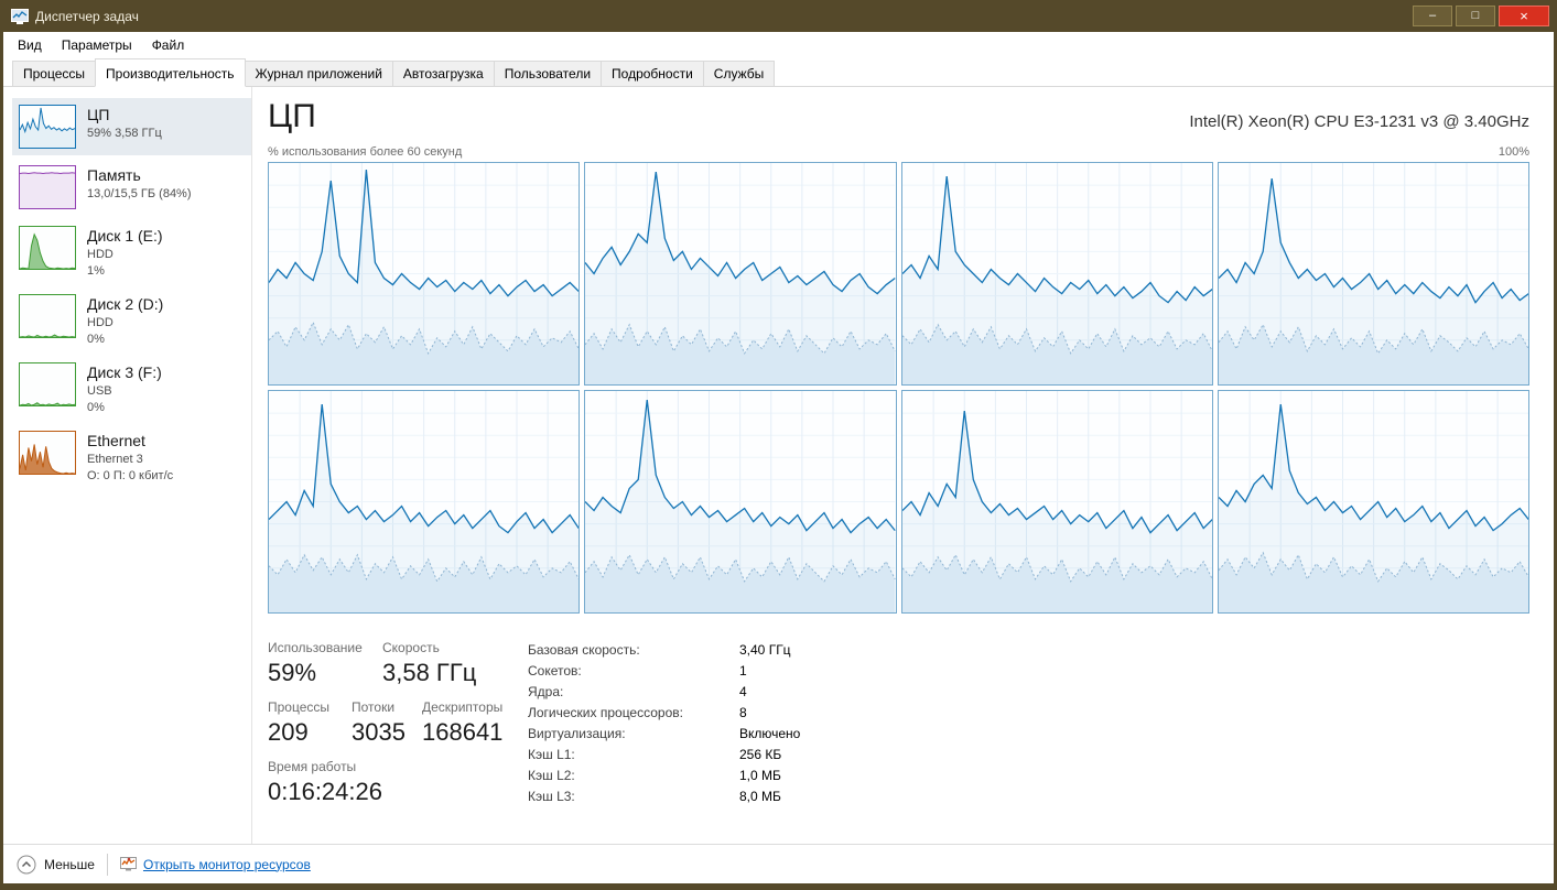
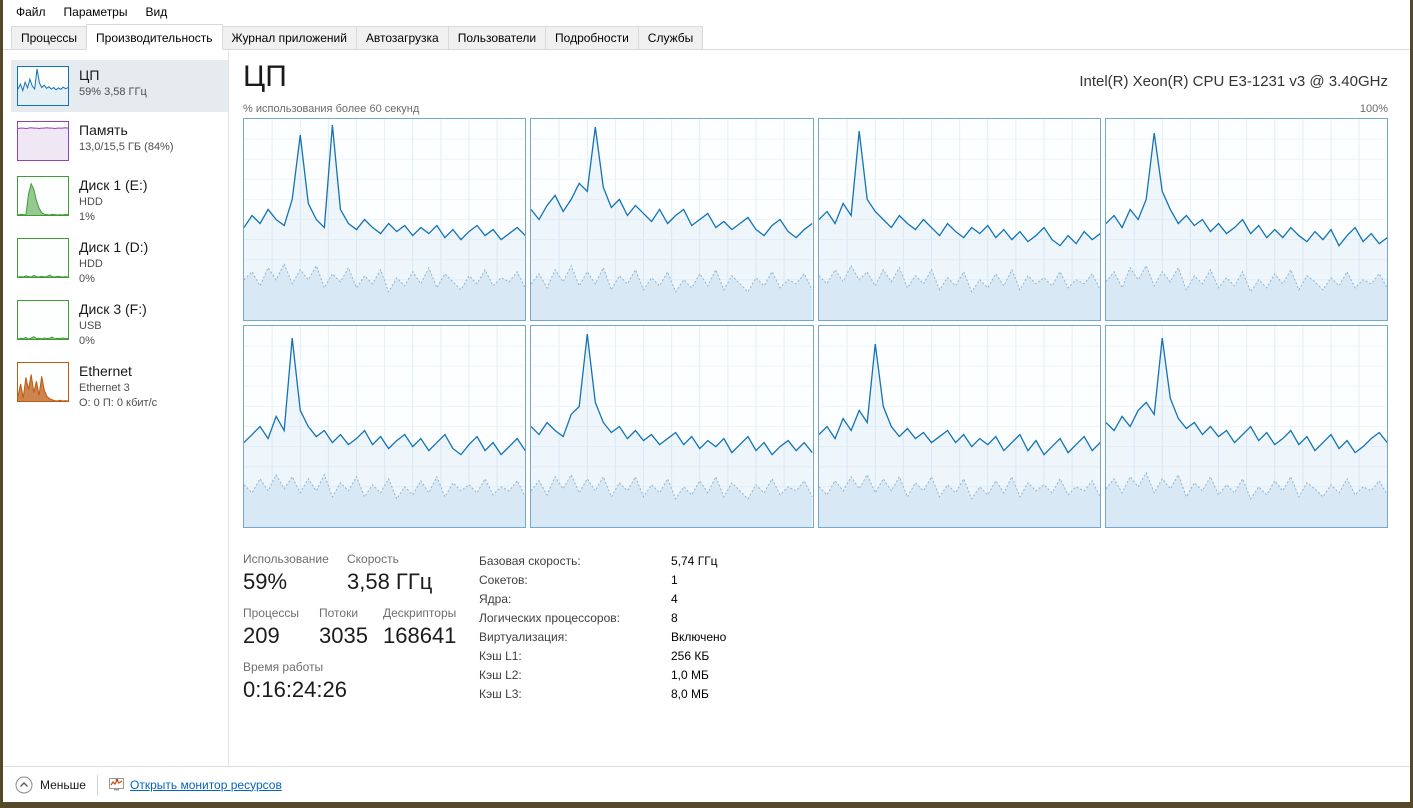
- Диспетчер задач
- –
- □
- ×
- Вид
+ Файл
  Параметры
- Файл
+ Вид
  Процессы
  Производительность
  Журнал приложений
  Автозагрузка
  Пользователи
  Подробности
  Службы
  ЦП
  59% 3,58 ГГц
  Память
  13,0/15,5 ГБ (84%)
  Диск 1 (E:)
  HDD
  1%
- Диск 2 (D:)
+ Диск 1 (D:)
  HDD
  0%
  Диск 3 (F:)
  USB
  0%
  Ethernet
  Ethernet 3
  О: 0 П: 0 кбит/с
  ЦП
  Intel(R) Xeon(R) CPU E3-1231 v3 @ 3.40GHz
  % использования более 60 секунд
  100%
  Использование
  59%
  Скорость
  3,58 ГГц
  Процессы
  209
  Потоки
  3035
  Дескрипторы
  168641
  Время работы
  0:16:24:26
  Базовая скорость:
- 3,40 ГГц
+ 5,74 ГГц
  Сокетов:
  1
  Ядра:
  4
  Логических процессоров:
  8
  Виртуализация:
  Включено
  Кэш L1:
  256 КБ
  Кэш L2:
  1,0 МБ
  Кэш L3:
  8,0 МБ
  Меньше
  Открыть монитор ресурсов
